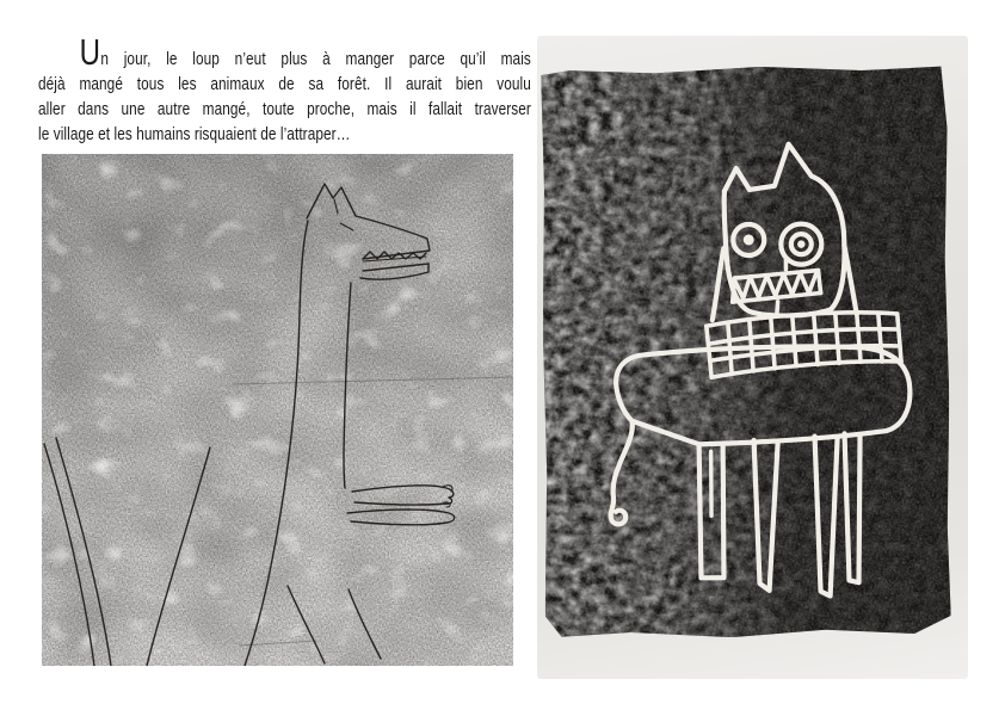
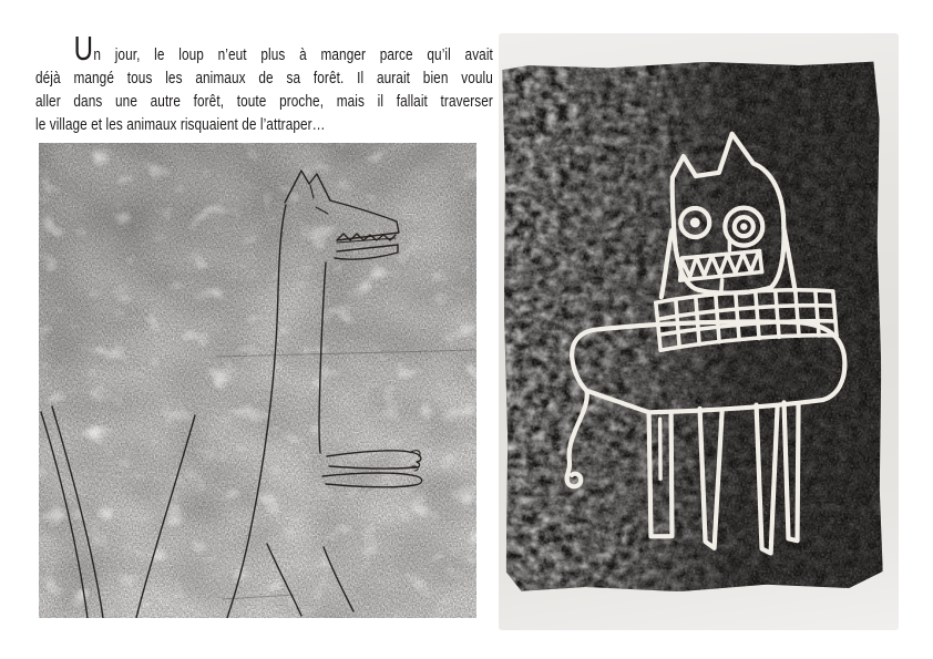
- Un jour, le loup n’eut plus à manger parce qu’il mais
+ Un jour, le loup n’eut plus à manger parce qu’il avait
  déjà mangé tous les animaux de sa forêt. Il aurait bien voulu
- aller dans une autre mangé, toute proche, mais il fallait traverser
+ aller dans une autre forêt, toute proche, mais il fallait traverser
- le village et les humains risquaient de l’attraper…
+ le village et les animaux risquaient de l’attraper…
